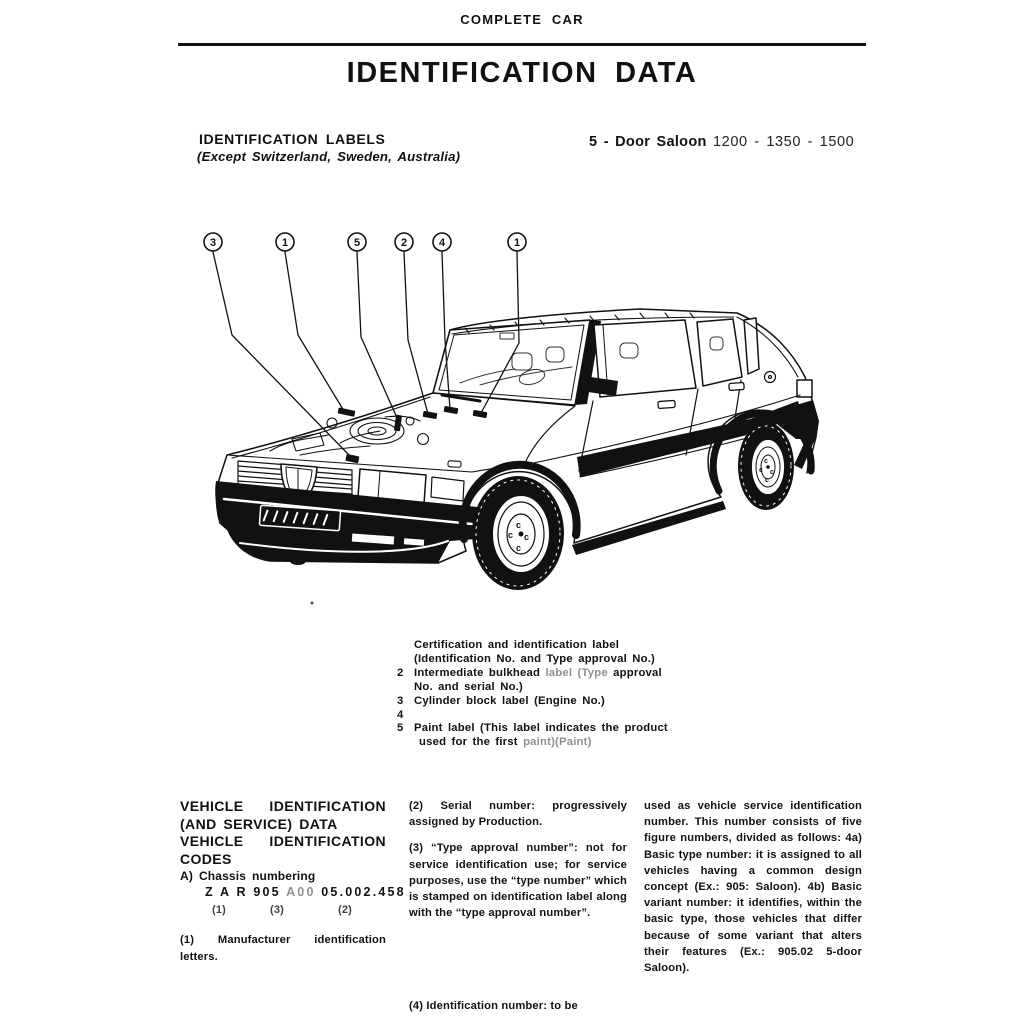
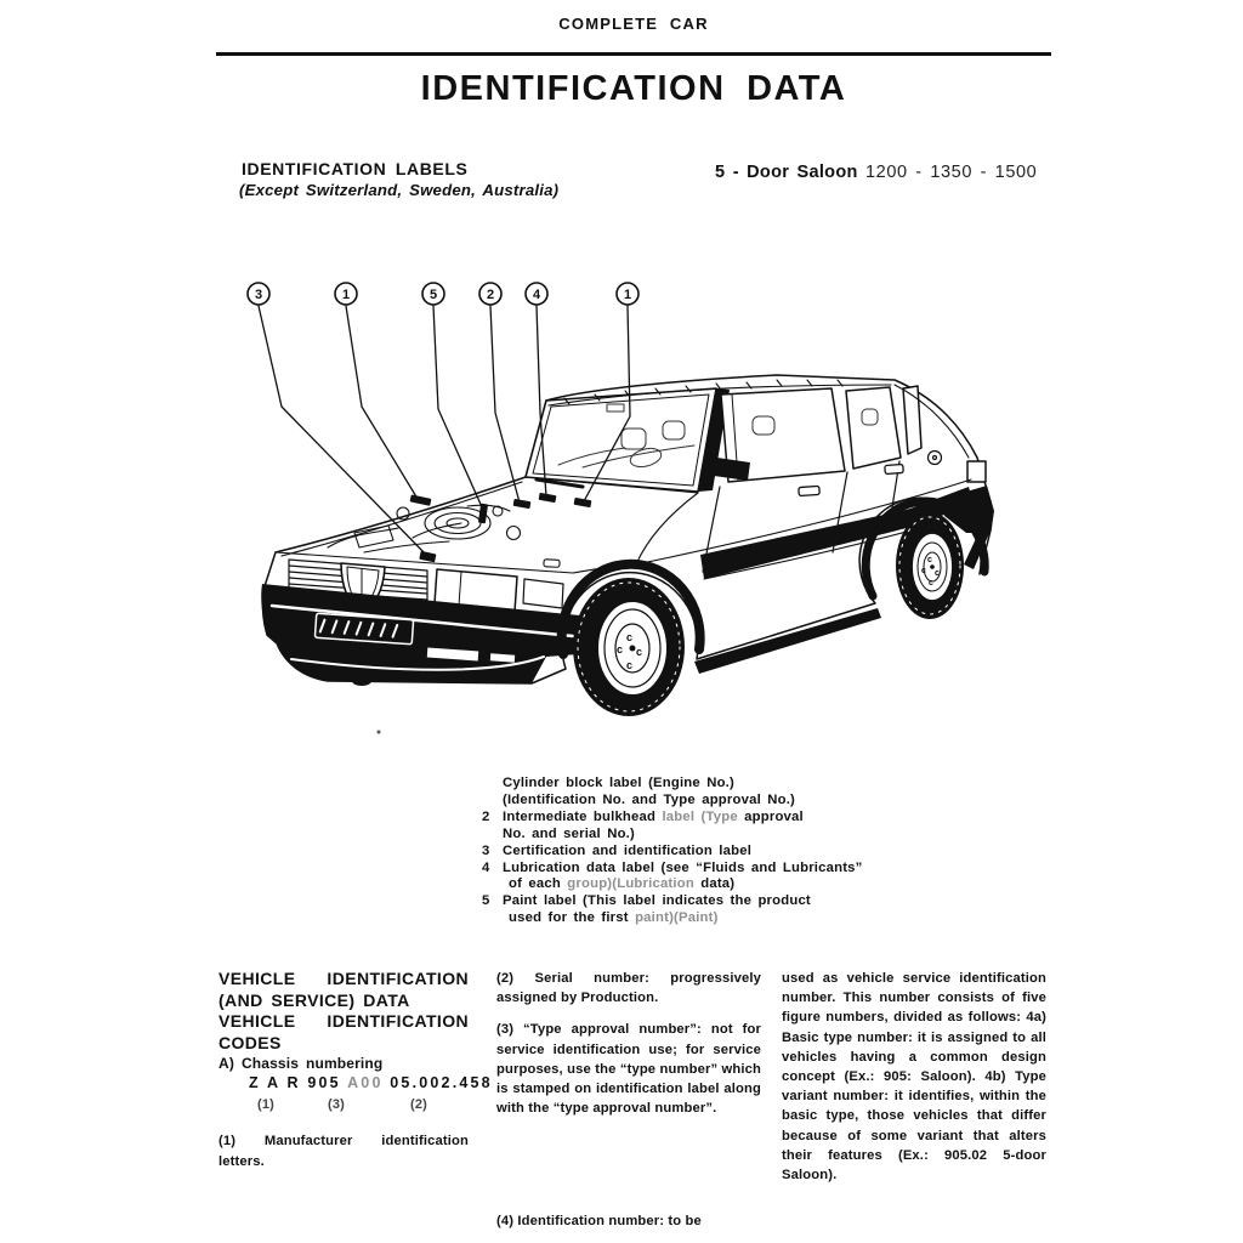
  COMPLETE CAR
  IDENTIFICATION DATA
  IDENTIFICATION LABELS
  (Except Switzerland, Sweden, Australia)
  5 - Door Saloon 1200 - 1350 - 1500
  c
  c
  c
  c
  3
  1
  5
  2
  4
  1
- Certification and identification label
+ Cylinder block label (Engine No.)
  (Identification No. and Type approval No.)
  2
  Intermediate bulkhead label (Type approval
  No. and serial No.)
  3
- Cylinder block label (Engine No.)
+ Certification and identification label
  4
+ Lubrication data label (see “Fluids and Lubricants”
+ of each group)(Lubrication data)
  5
  Paint label (This label indicates the product
  used for the first paint)(Paint)
  VEHICLE IDENTIFICATION (AND SERVICE) DATA
  VEHICLE IDENTIFICATION CODES
  A) Chassis numbering
  Z A R 905 A00 05.002.458
  (1)
  (3)
  (2)
  (1) Manufacturer identification letters.
  (2) Serial number: progressively assigned by Production.
  (3) “Type approval number”: not for service identification use; for service purposes, use the “type number” which is stamped on identification label along with the “type approval number”.
  (4) Identification number: to be
- used as vehicle service identification number. This number consists of five figure numbers, divided as follows: 4a) Basic type number: it is assigned to all vehicles having a common design concept (Ex.: 905: Saloon). 4b) Basic variant number: it identifies, within the basic type, those vehicles that differ because of some variant that alters their features (Ex.: 905.02 5-door Saloon).
+ used as vehicle service identification number. This number consists of five figure numbers, divided as follows: 4a) Basic type number: it is assigned to all vehicles having a common design concept (Ex.: 905: Saloon). 4b) Type variant number: it identifies, within the basic type, those vehicles that differ because of some variant that alters their features (Ex.: 905.02 5-door Saloon).
